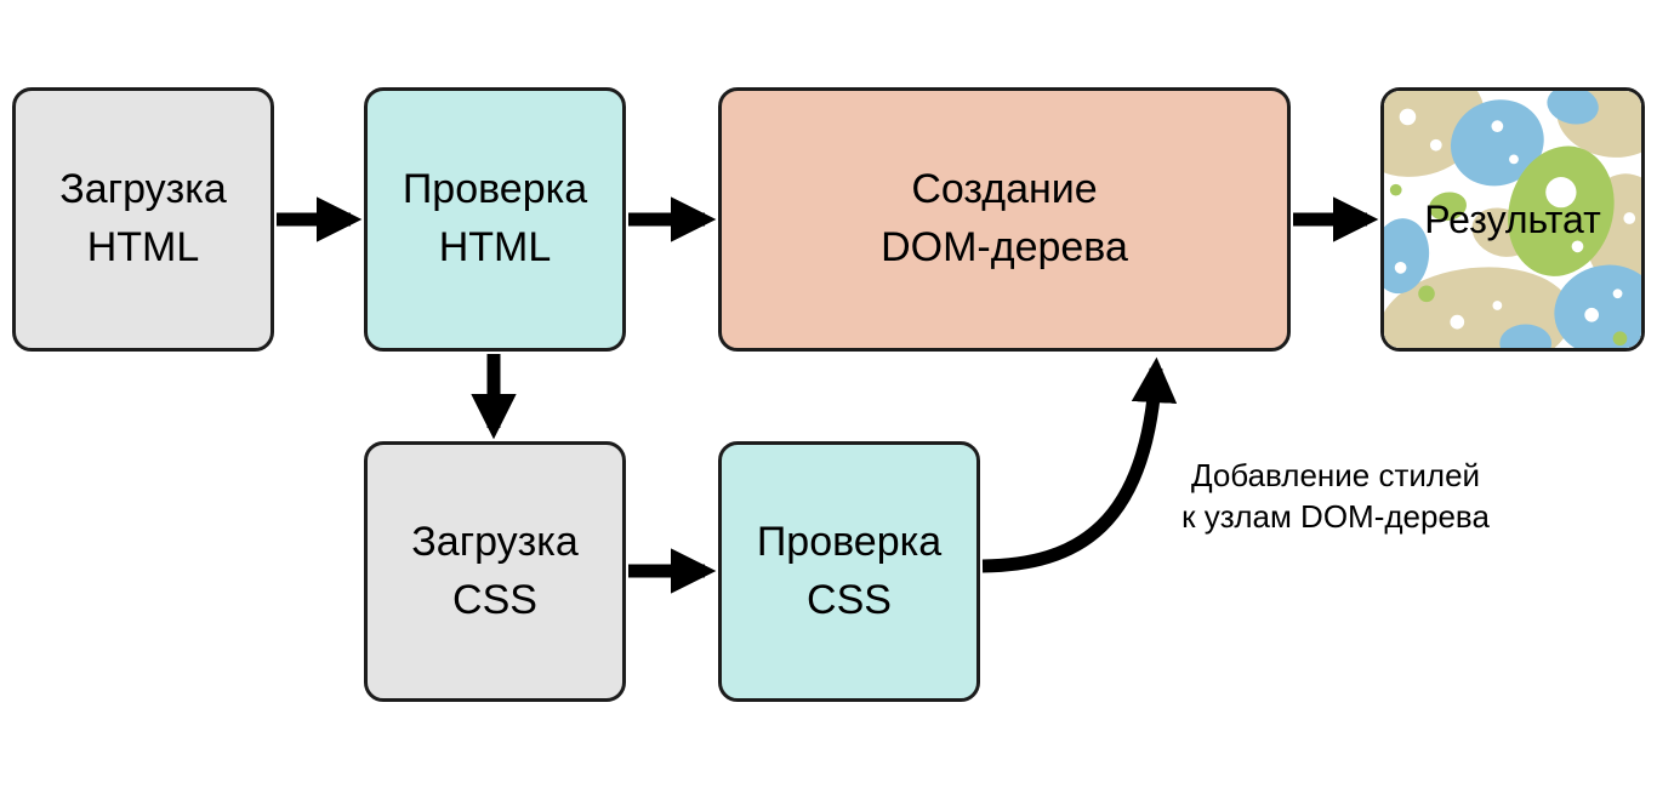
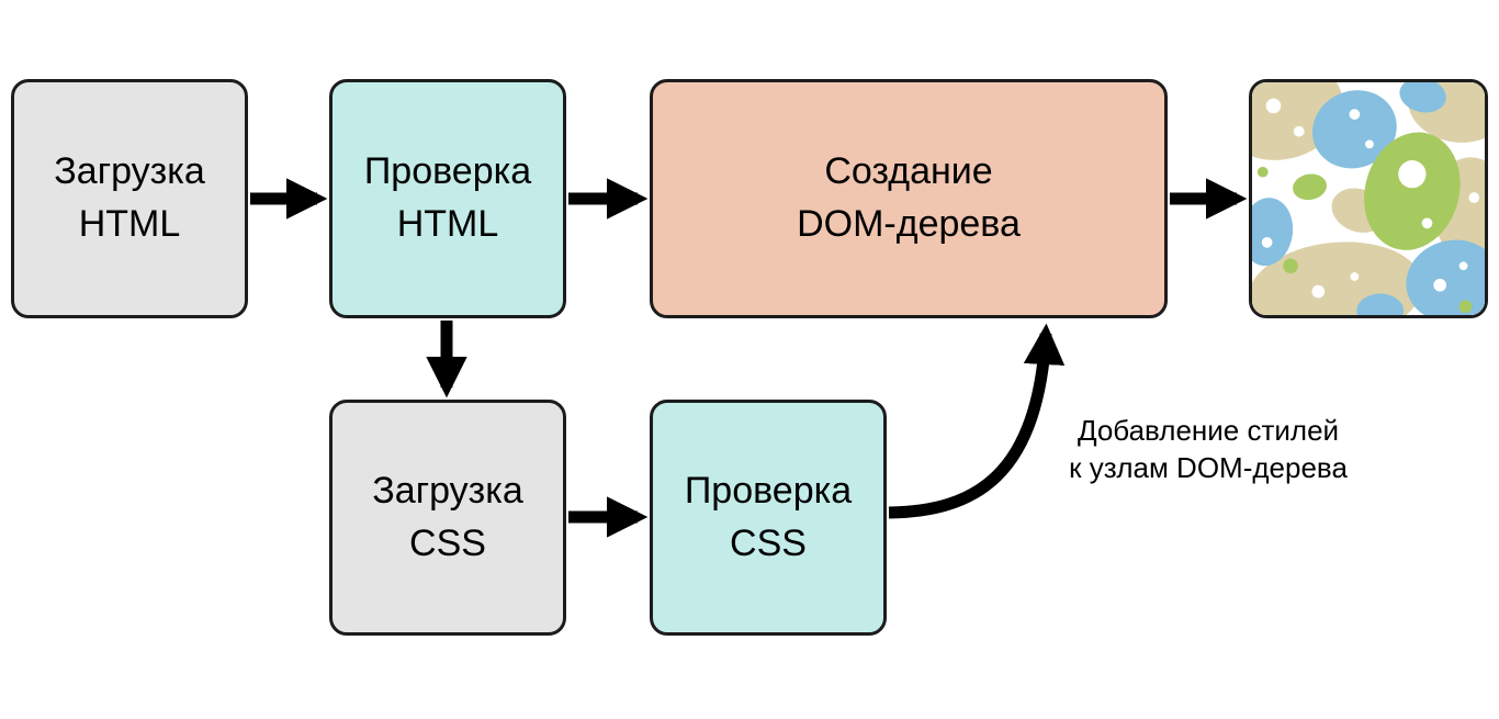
  Загрузка
  HTML
  Проверка
  HTML
  Создание
  DOM-дерева
- Результат
  Загрузка
  CSS
  Проверка
  CSS
  Добавление стилей
  к узлам DOM-дерева
